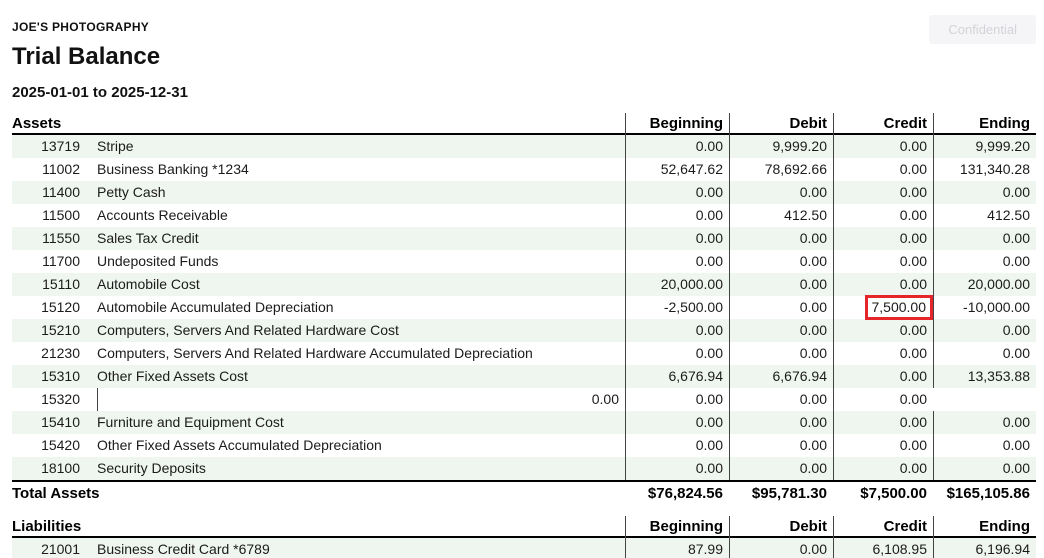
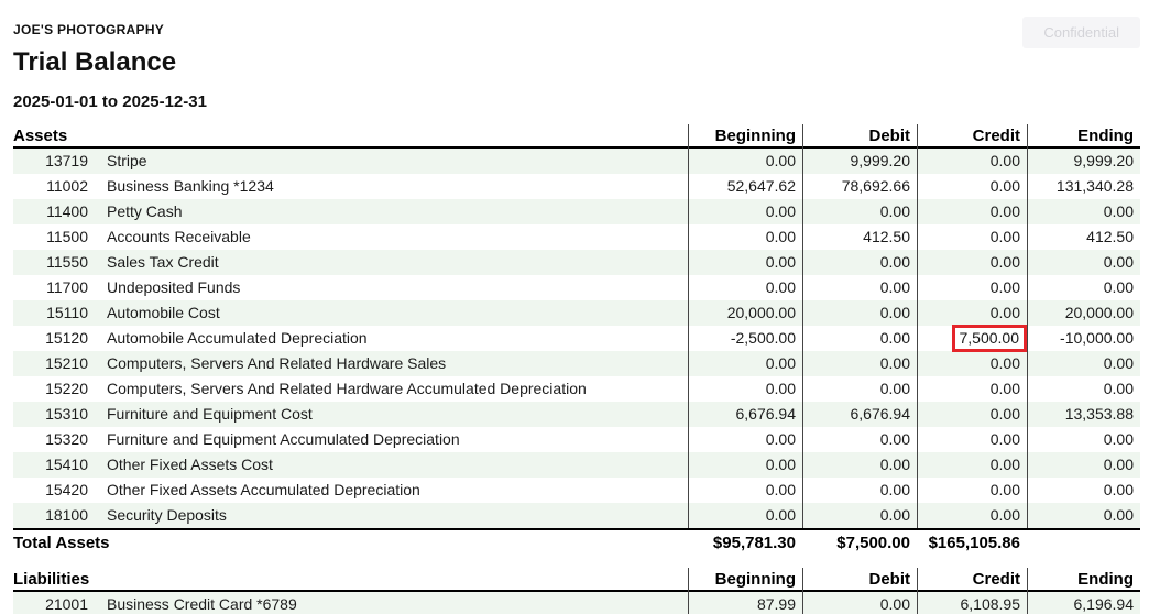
  JOE'S PHOTOGRAPHY
  Confidential
  Trial Balance
  2025-01-01 to 2025-12-31
  Assets
  Beginning
  Debit
  Credit
  Ending
  13719
  Stripe
  0.00
  9,999.20
  0.00
  9,999.20
  11002
  Business Banking *1234
  52,647.62
  78,692.66
  0.00
  131,340.28
  11400
  Petty Cash
  0.00
  0.00
  0.00
  0.00
  11500
  Accounts Receivable
  0.00
  412.50
  0.00
  412.50
  11550
  Sales Tax Credit
  0.00
  0.00
  0.00
  0.00
  11700
  Undeposited Funds
  0.00
  0.00
  0.00
  0.00
  15110
  Automobile Cost
  20,000.00
  0.00
  0.00
  20,000.00
  15120
  Automobile Accumulated Depreciation
  -2,500.00
  0.00
  7,500.00
  -10,000.00
  15210
- Computers, Servers And Related Hardware Cost
+ Computers, Servers And Related Hardware Sales
  0.00
  0.00
  0.00
  0.00
- 21230
+ 15220
  Computers, Servers And Related Hardware Accumulated Depreciation
  0.00
  0.00
  0.00
  0.00
  15310
- Other Fixed Assets Cost
+ Furniture and Equipment Cost
  6,676.94
  6,676.94
  0.00
  13,353.88
  15320
+ Furniture and Equipment Accumulated Depreciation
  0.00
  0.00
  0.00
  0.00
  15410
- Furniture and Equipment Cost
+ Other Fixed Assets Cost
  0.00
  0.00
  0.00
  0.00
  15420
  Other Fixed Assets Accumulated Depreciation
  0.00
  0.00
  0.00
  0.00
  18100
  Security Deposits
  0.00
  0.00
  0.00
  0.00
  Total Assets
- $76,824.56
  $95,781.30
  $7,500.00
  $165,105.86
  Liabilities
  Beginning
  Debit
  Credit
  Ending
  21001
  Business Credit Card *6789
  87.99
  0.00
  6,108.95
  6,196.94
